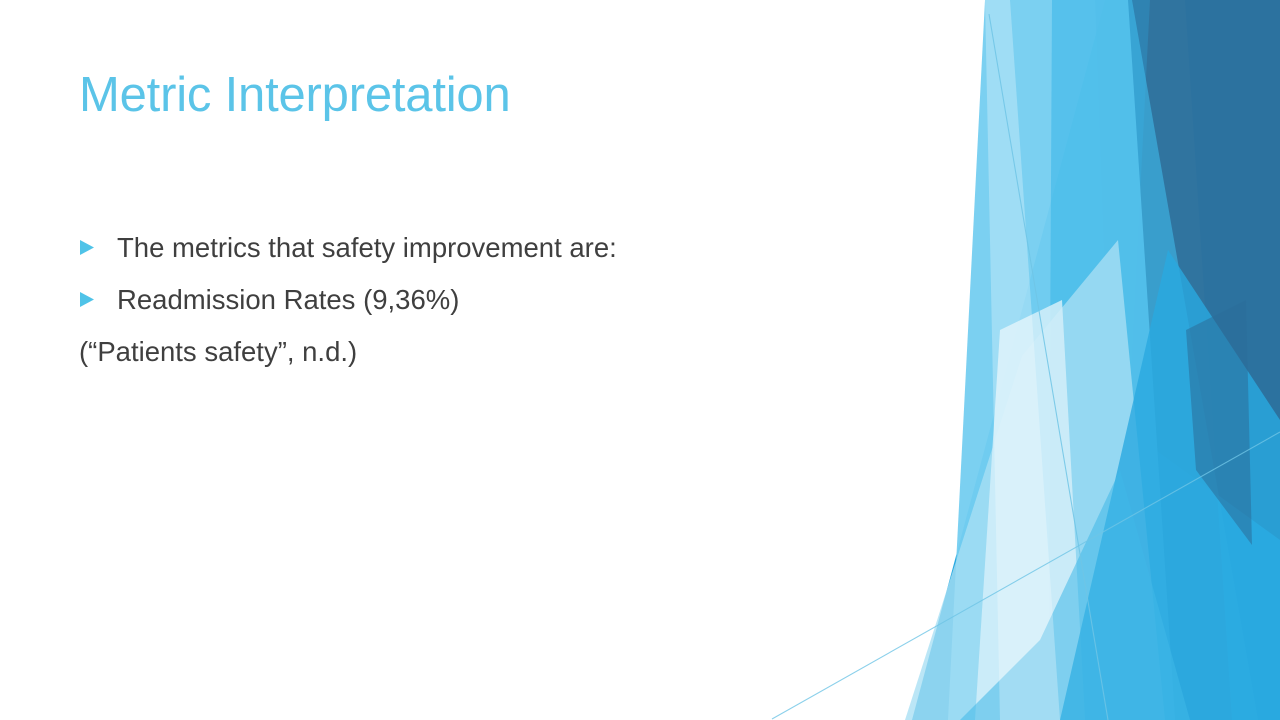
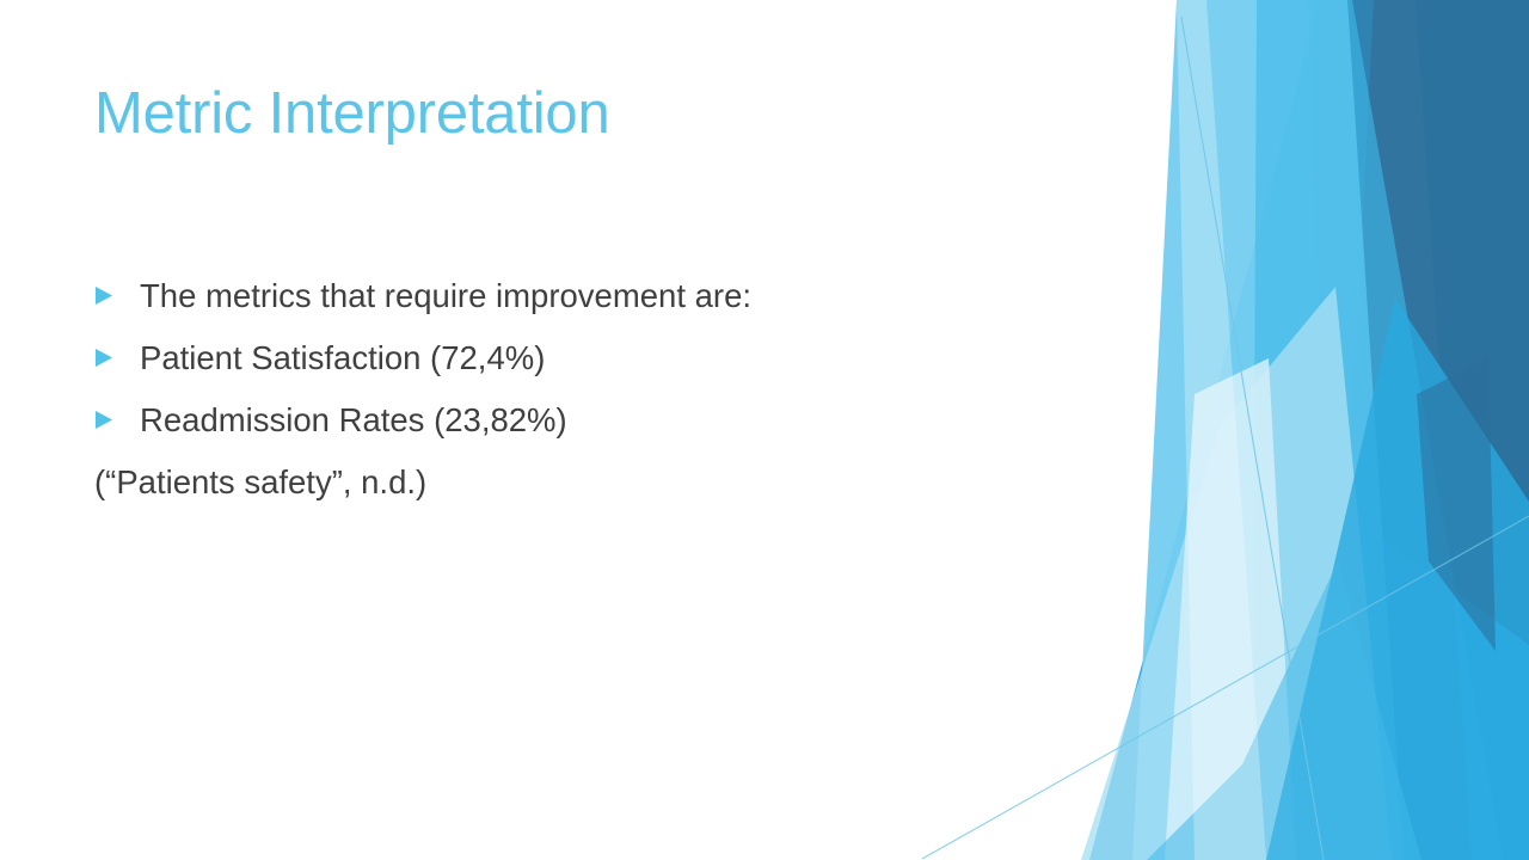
  Metric Interpretation
- The metrics that safety improvement are:
+ The metrics that require improvement are:
+ Patient Satisfaction (72,4%)
- Readmission Rates (9,36%)
+ Readmission Rates (23,82%)
  (“Patients safety”, n.d.)
